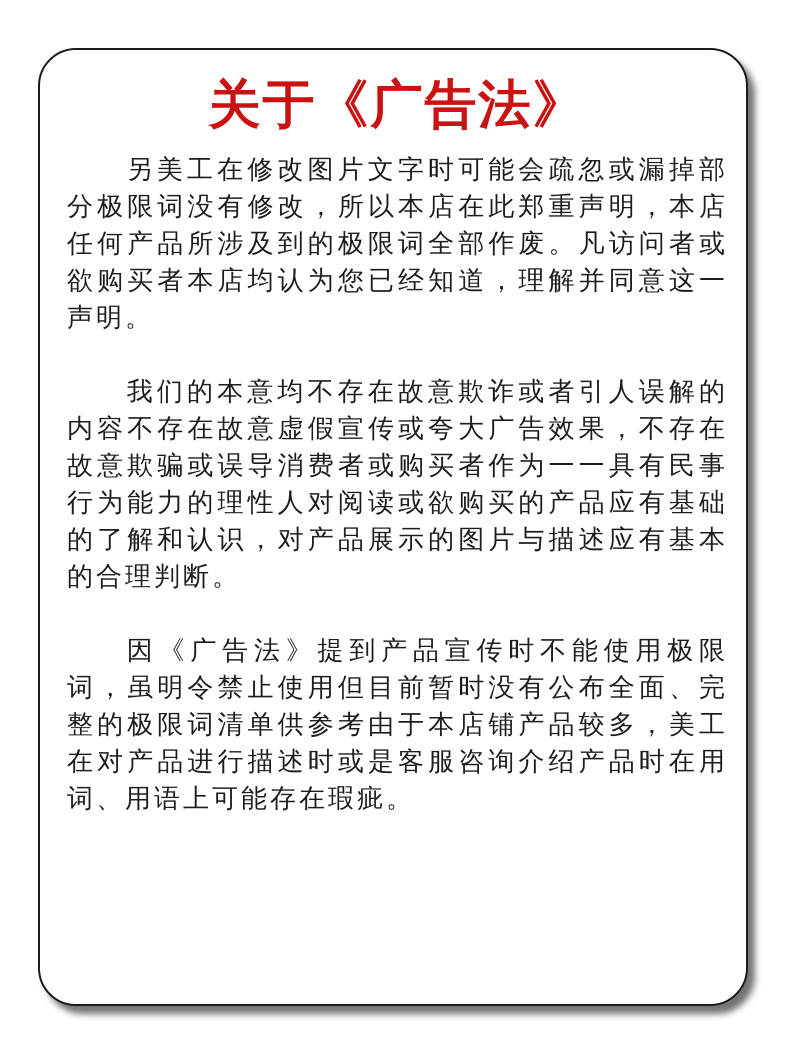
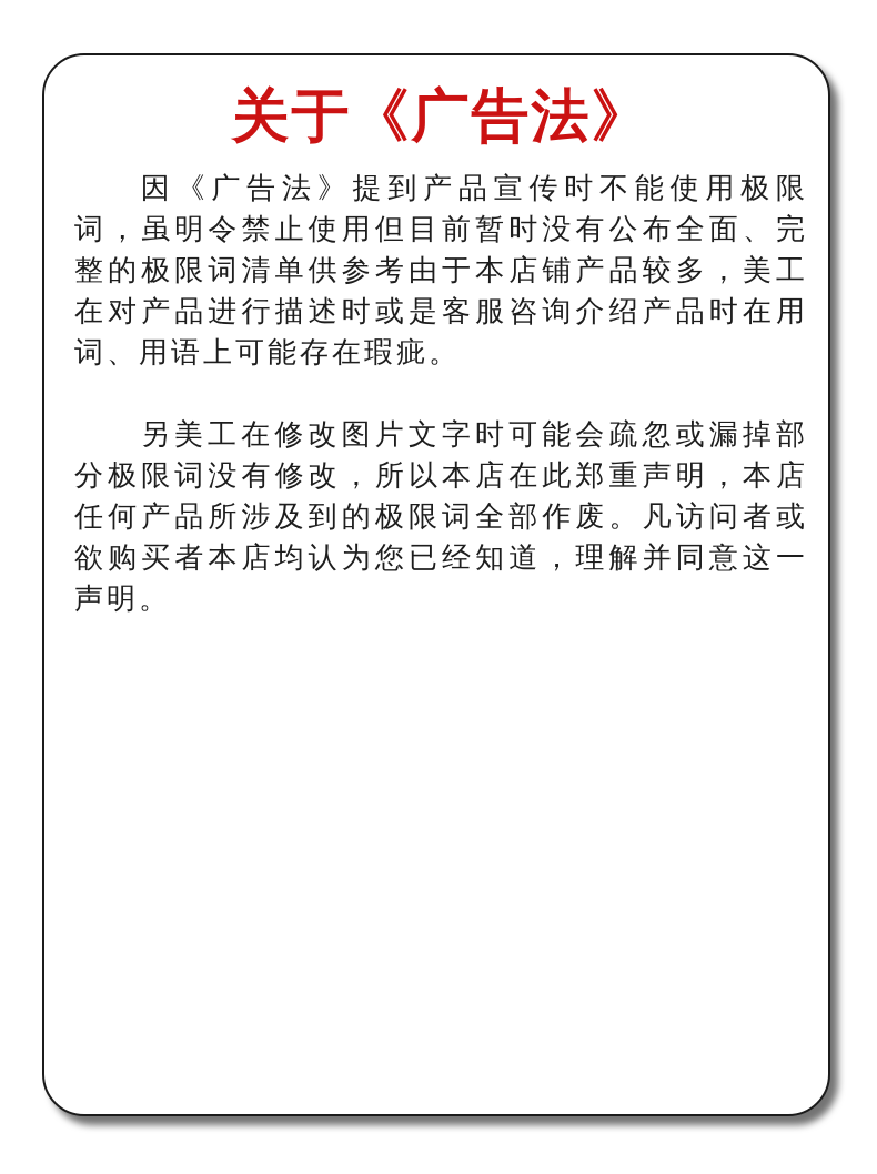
  关于《广告法》
- 另美工在修改图片文字时可能会疏忽或漏掉部分极限词没有修改，所以本店在此郑重声明，本店任何产品所涉及到的极限词全部作废。凡访问者或欲购买者本店均认为您已经知道，理解并同意这一声明。
+ 因《广告法》提到产品宣传时不能使用极限词，虽明令禁止使用但目前暂时没有公布全面、完整的极限词清单供参考由于本店铺产品较多，美工在对产品进行描述时或是客服咨询介绍产品时在用词、用语上可能存在瑕疵。
- 我们的本意均不存在故意欺诈或者引人误解的内容不存在故意虚假宣传或夸大广告效果，不存在故意欺骗或误导消费者或购买者作为一一具有民事行为能力的理性人对阅读或欲购买的产品应有基础的了解和认识，对产品展示的图片与描述应有基本的合理判断。
- 因《广告法》提到产品宣传时不能使用极限词，虽明令禁止使用但目前暂时没有公布全面、完整的极限词清单供参考由于本店铺产品较多，美工在对产品进行描述时或是客服咨询介绍产品时在用词、用语上可能存在瑕疵。
+ 另美工在修改图片文字时可能会疏忽或漏掉部分极限词没有修改，所以本店在此郑重声明，本店任何产品所涉及到的极限词全部作废。凡访问者或欲购买者本店均认为您已经知道，理解并同意这一声明。
